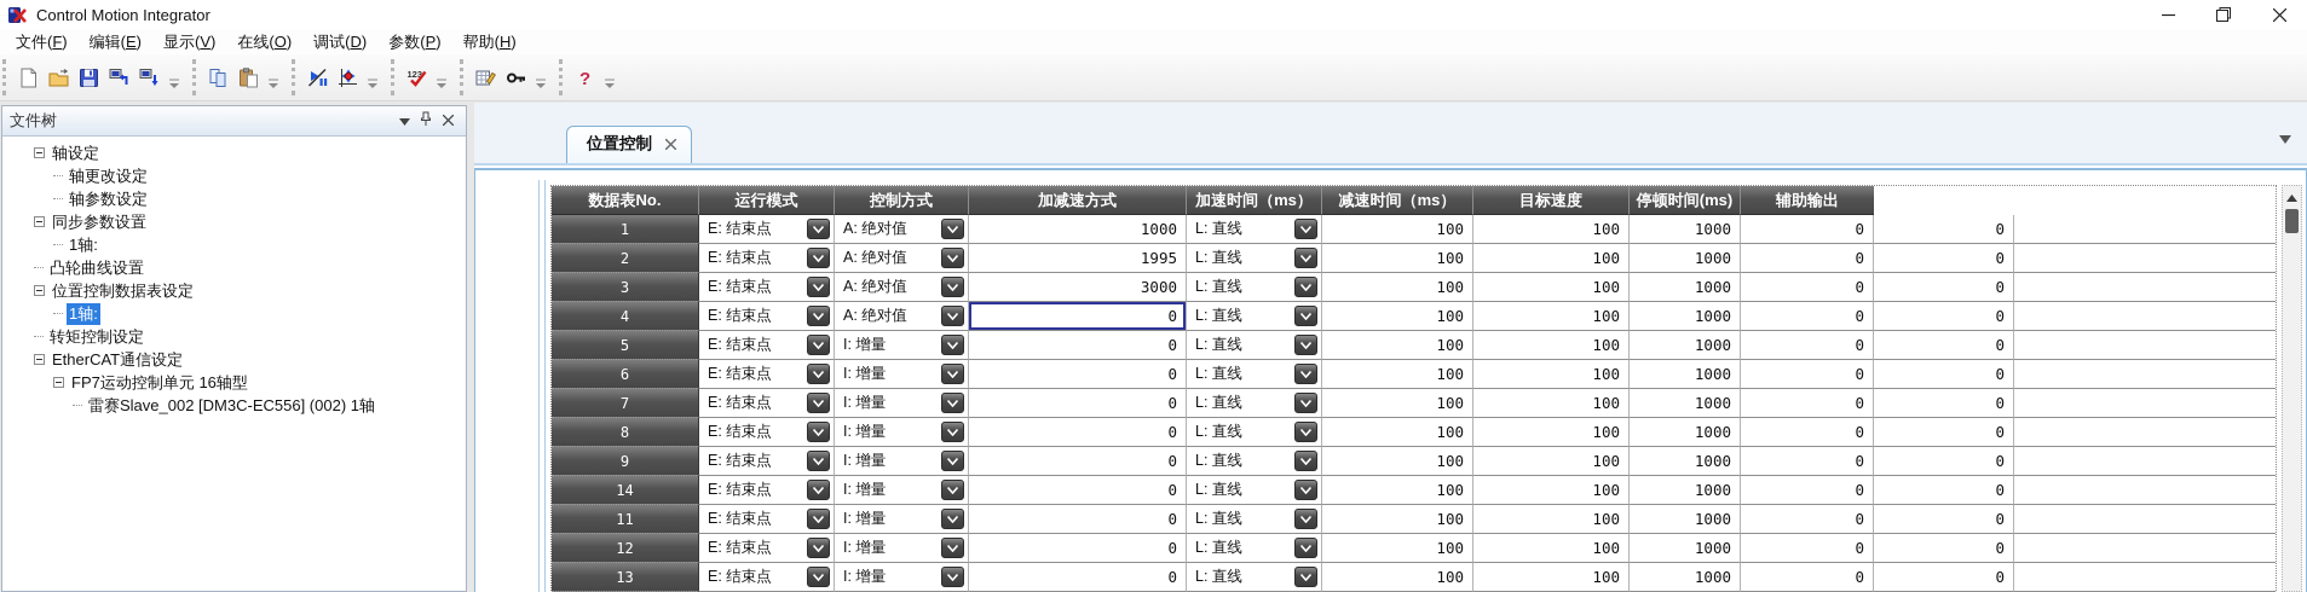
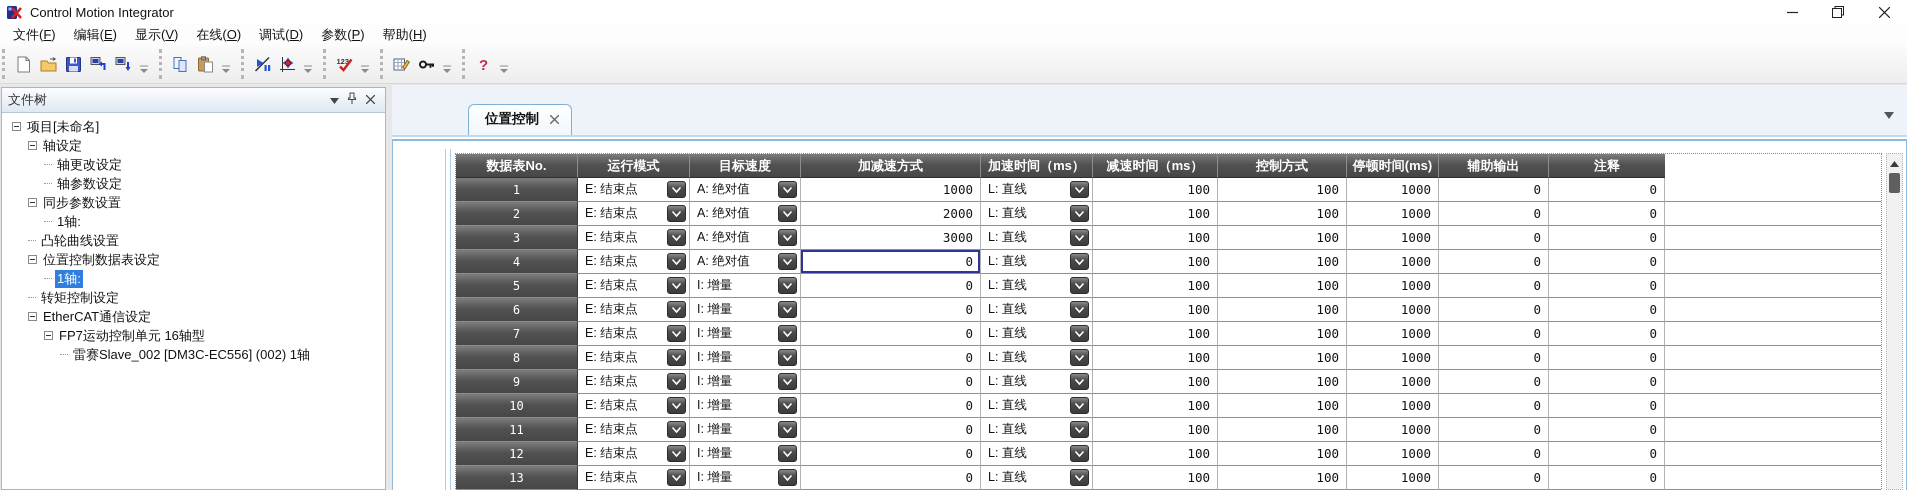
  Control Motion Integrator
  文件(F)
  编辑(E)
  显示(V)
  在线(O)
  调试(D)
  参数(P)
  帮助(H)
  123
  ?
  文件树
+ 项目[未命名]
  轴设定
  轴更改设定
  轴参数设定
  同步参数设置
  1轴:
  凸轮曲线设置
  位置控制数据表设定
  1轴:
  转矩控制设定
  EtherCAT通信设定
  FP7运动控制单元 16轴型
  雷赛Slave_002 [DM3C-EC556] (002) 1轴
  位置控制
  数据表No.
  运行模式
- 控制方式
+ 目标速度
  加减速方式
  加速时间（ms）
  减速时间（ms）
- 目标速度
+ 控制方式
  停顿时间(ms)
  辅助输出
+ 注释
  1
  E: 结束点
  A: 绝对值
  1000
  L: 直线
  100
  100
  1000
  0
  0
  2
  E: 结束点
  A: 绝对值
- 1995
+ 2000
  L: 直线
  100
  100
  1000
  0
  0
  3
  E: 结束点
  A: 绝对值
  3000
  L: 直线
  100
  100
  1000
  0
  0
  4
  E: 结束点
  A: 绝对值
  0
  L: 直线
  100
  100
  1000
  0
  0
  5
  E: 结束点
  I: 增量
  0
  L: 直线
  100
  100
  1000
  0
  0
  6
  E: 结束点
  I: 增量
  0
  L: 直线
  100
  100
  1000
  0
  0
  7
  E: 结束点
  I: 增量
  0
  L: 直线
  100
  100
  1000
  0
  0
  8
  E: 结束点
  I: 增量
  0
  L: 直线
  100
  100
  1000
  0
  0
  9
  E: 结束点
  I: 增量
  0
  L: 直线
  100
  100
  1000
  0
  0
- 14
+ 10
  E: 结束点
  I: 增量
  0
  L: 直线
  100
  100
  1000
  0
  0
  11
  E: 结束点
  I: 增量
  0
  L: 直线
  100
  100
  1000
  0
  0
  12
  E: 结束点
  I: 增量
  0
  L: 直线
  100
  100
  1000
  0
  0
  13
  E: 结束点
  I: 增量
  0
  L: 直线
  100
  100
  1000
  0
  0
